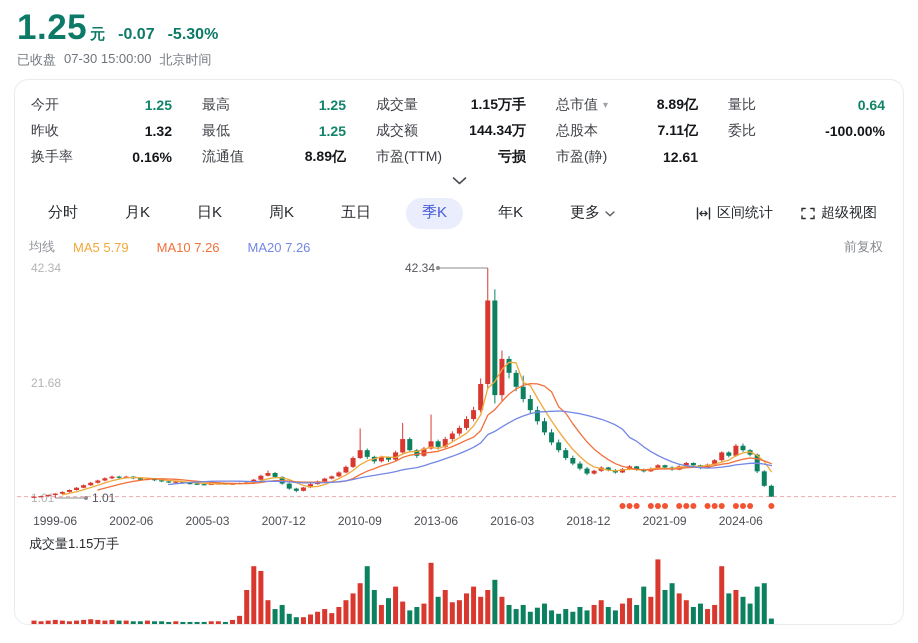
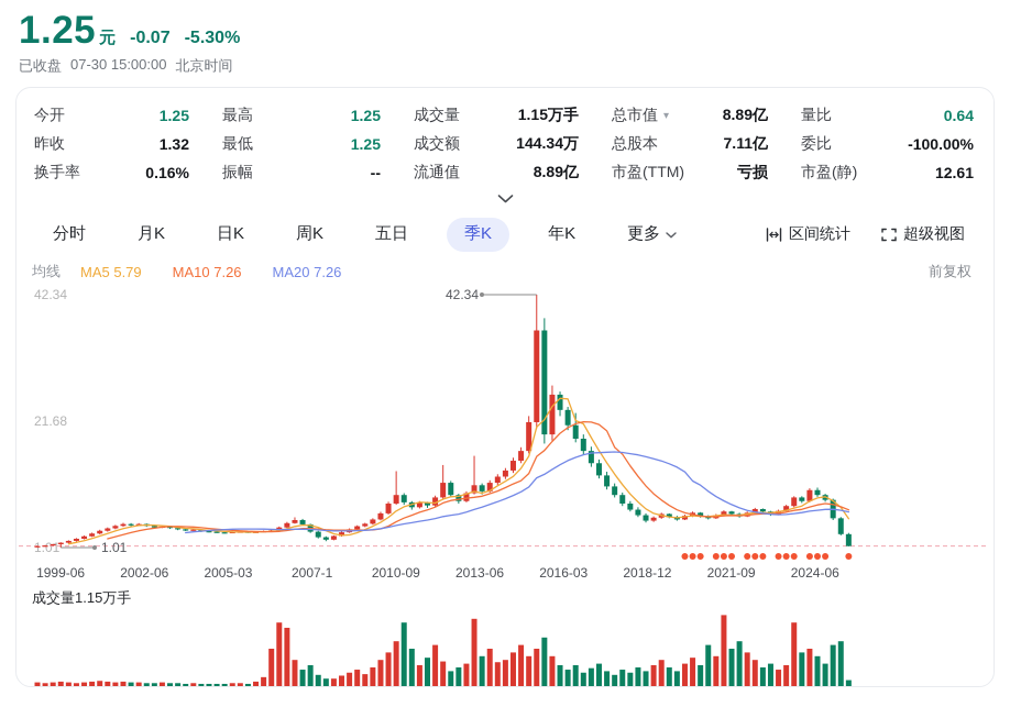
  1.25
  元
  -0.07
  -5.30%
  已收盘
  07-30 15:00:00
  北京时间
  今开
  1.25
  最高
  1.25
  成交量
  1.15万手
  总市值
  ▾
  8.89亿
  量比
  0.64
  昨收
  1.32
  最低
  1.25
  成交额
  144.34万
  总股本
  7.11亿
  委比
  -100.00%
  换手率
  0.16%
+ 振幅
+ --
  流通值
  8.89亿
  市盈(TTM)
  亏损
  市盈(静)
  12.61
  分时
  月K
  日K
  周K
  五日
  季K
  年K
  更多
  区间统计
  超级视图
  均线
  MA5 5.79
  MA10 7.26
  MA20 7.26
  前复权
  42.34
  21.68
  1.01
  42.34
  1.01
  1999-06
  2002-06
  2005-03
- 2007-12
+ 2007-1
  2010-09
  2013-06
  2016-03
  2018-12
  2021-09
  2024-06
  成交量1.15万手
